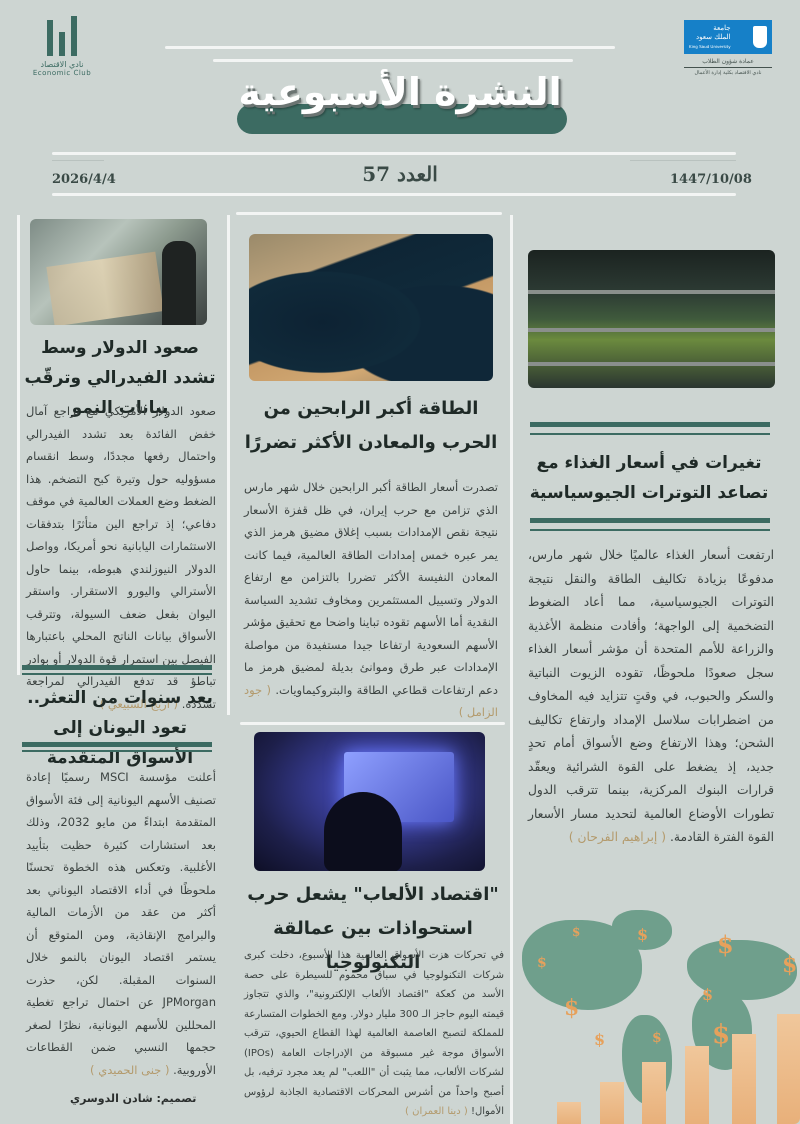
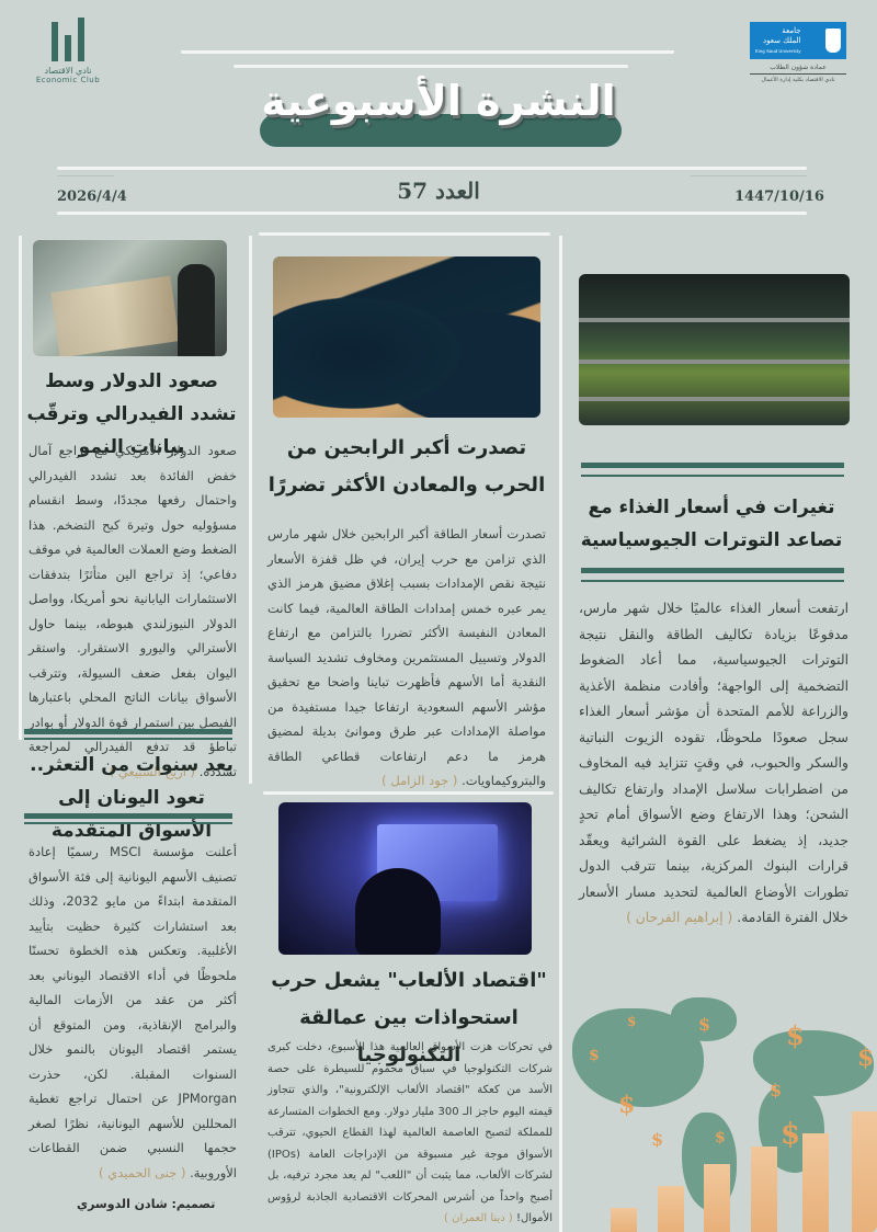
  نادي الاقتصاد
  Economic Club
  جامعة
  الملك سعود
  النشرة الأسبوعية
  العدد 57
- 1447/10/08
+ 1447/10/16
  2026/4/4
  صعود الدولار وسط تشدد الفيدرالي وترقّب بيانات النمو
  صعود الدولار الأمريكي مع تراجع آمال خفض الفائدة بعد تشدد الفيدرالي واحتمال رفعها مجددًا، وسط انقسام مسؤوليه حول وتيرة كبح التضخم. هذا الضغط وضع العملات العالمية في موقف دفاعي؛ إذ تراجع الين متأثرًا بتدفقات الاستثمارات اليابانية نحو أمريكا، وواصل الدولار النيوزلندي هبوطه، بينما حاول الأسترالي واليورو الاستقرار. واستقر اليوان بفعل ضعف السيولة، وتترقب الأسواق بيانات الناتج المحلي باعتبارها الفيصل بين استمرار قوة الدولار أو بوادر تباطؤ قد تدفع الفيدرالي لمراجعة تشدده. ( اريج السبيعي )
  بعد سنوات من التعثر.. تعود اليونان إلى الأسواق المتقدمة
  أعلنت مؤسسة MSCI رسميًا إعادة تصنيف الأسهم اليونانية إلى فئة الأسواق المتقدمة ابتداءً من مايو 2032، وذلك بعد استشارات كثيرة حظيت بتأييد الأغلبية. وتعكس هذه الخطوة تحسنًا ملحوظًا في أداء الاقتصاد اليوناني بعد أكثر من عقد من الأزمات المالية والبرامج الإنقاذية، ومن المتوقع أن يستمر اقتصاد اليونان بالنمو خلال السنوات المقبلة. لكن، حذرت JPMorgan عن احتمال تراجع تغطية المحللين للأسهم اليونانية، نظرًا لصغر حجمها النسبي ضمن القطاعات الأوروبية. ( جنى الحميدي )
- الطاقة أكبر الرابحين من الحرب والمعادن الأكثر تضررًا
+ تصدرت أكبر الرابحين من الحرب والمعادن الأكثر تضررًا
- تصدرت أسعار الطاقة أكبر الرابحين خلال شهر مارس الذي تزامن مع حرب إيران، في ظل قفزة الأسعار نتيجة نقص الإمدادات بسبب إغلاق مضيق هرمز الذي يمر عبره خمس إمدادات الطاقة العالمية، فيما كانت المعادن النفيسة الأكثر تضررا بالتزامن مع ارتفاع الدولار وتسييل المستثمرين ومخاوف تشديد السياسة النقدية أما الأسهم تقوده تباينا واضحا مع تحقيق مؤشر الأسهم السعودية ارتفاعا جيدا مستفيدة من مواصلة الإمدادات عبر طرق وموانئ بديلة لمضيق هرمز ما دعم ارتفاعات قطاعي الطاقة والبتروكيماويات. ( جود الزامل )
+ تصدرت أسعار الطاقة أكبر الرابحين خلال شهر مارس الذي تزامن مع حرب إيران، في ظل قفزة الأسعار نتيجة نقص الإمدادات بسبب إغلاق مضيق هرمز الذي يمر عبره خمس إمدادات الطاقة العالمية، فيما كانت المعادن النفيسة الأكثر تضررا بالتزامن مع ارتفاع الدولار وتسييل المستثمرين ومخاوف تشديد السياسة النقدية أما الأسهم فأظهرت تباينا واضحا مع تحقيق مؤشر الأسهم السعودية ارتفاعا جيدا مستفيدة من مواصلة الإمدادات عبر طرق وموانئ بديلة لمضيق هرمز ما دعم ارتفاعات قطاعي الطاقة والبتروكيماويات. ( جود الزامل )
  "اقتصاد الألعاب" يشعل حرب استحواذات بين عمالقة التكنولوجيا
  في تحركات هزت الأسواق العالمية هذا الأسبوع، دخلت كبرى شركات التكنولوجيا في سباق محموم للسيطرة على حصة الأسد من كعكة "اقتصاد الألعاب الإلكترونية"، والذي تتجاوز قيمته اليوم حاجز الـ 300 مليار دولار. ومع الخطوات المتسارعة للمملكة لتصبح العاصمة العالمية لهذا القطاع الحيوي، تترقب الأسواق موجة غير مسبوقة من الإدراجات العامة (IPOs) لشركات الألعاب، مما يثبت أن "اللعب" لم يعد مجرد ترفيه، بل أصبح واحداً من أشرس المحركات الاقتصادية الجاذبة لرؤوس الأموال! ( دينا العمران )
  تغيرات في أسعار الغذاء مع تصاعد التوترات الجيوسياسية
- ارتفعت أسعار الغذاء عالميًا خلال شهر مارس، مدفوعًا بزيادة تكاليف الطاقة والنقل نتيجة التوترات الجيوسياسية، مما أعاد الضغوط التضخمية إلى الواجهة؛ وأفادت منظمة الأغذية والزراعة للأمم المتحدة أن مؤشر أسعار الغذاء سجل صعودًا ملحوظًا، تقوده الزيوت النباتية والسكر والحبوب، في وقتٍ تتزايد فيه المخاوف من اضطرابات سلاسل الإمداد وارتفاع تكاليف الشحن؛ وهذا الارتفاع وضع الأسواق أمام تحدٍ جديد، إذ يضغط على القوة الشرائية ويعقّد قرارات البنوك المركزية، بينما تترقب الدول تطورات الأوضاع العالمية لتحديد مسار الأسعار القوة الفترة القادمة. ( إبراهيم الفرحان )
+ ارتفعت أسعار الغذاء عالميًا خلال شهر مارس، مدفوعًا بزيادة تكاليف الطاقة والنقل نتيجة التوترات الجيوسياسية، مما أعاد الضغوط التضخمية إلى الواجهة؛ وأفادت منظمة الأغذية والزراعة للأمم المتحدة أن مؤشر أسعار الغذاء سجل صعودًا ملحوظًا، تقوده الزيوت النباتية والسكر والحبوب، في وقتٍ تتزايد فيه المخاوف من اضطرابات سلاسل الإمداد وارتفاع تكاليف الشحن؛ وهذا الارتفاع وضع الأسواق أمام تحدٍ جديد، إذ يضغط على القوة الشرائية ويعقّد قرارات البنوك المركزية، بينما تترقب الدول تطورات الأوضاع العالمية لتحديد مسار الأسعار خلال الفترة القادمة. ( إبراهيم الفرحان )
  $
  $
  $
  $
  $
  $
  $
  $
  $
  $
  تصميم: شادن الدوسري
